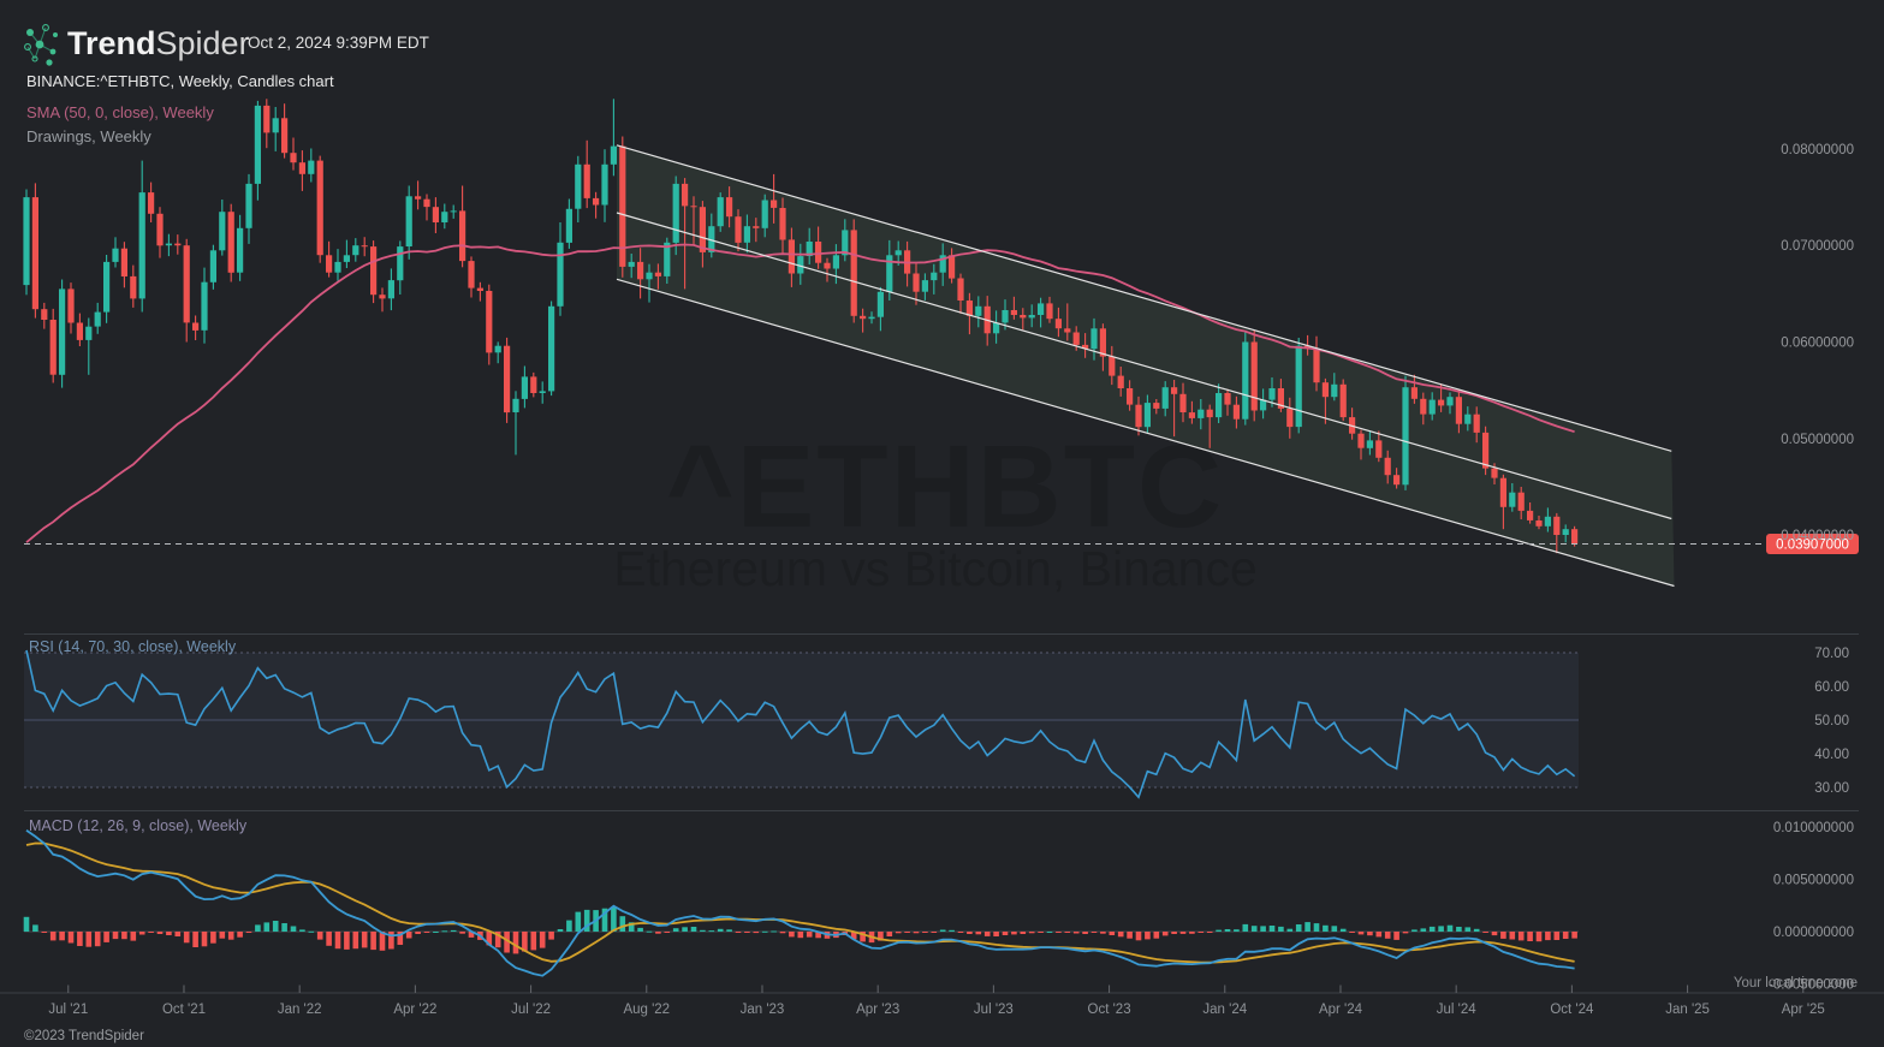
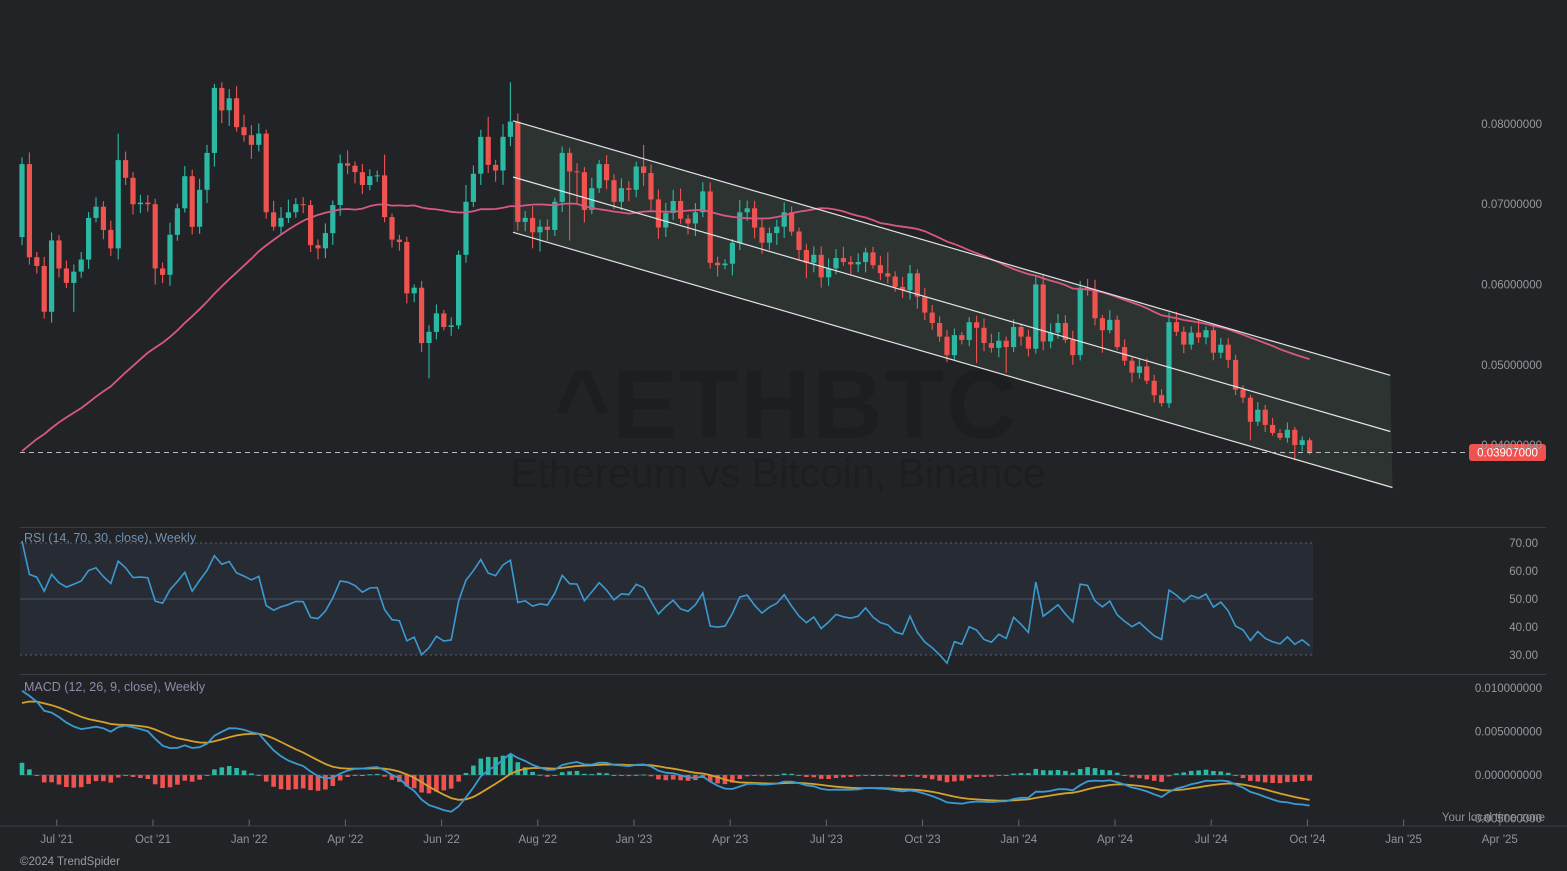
  ^ETHBTC
  Ethereum vs Bitcoin, Binance
  0.03907000
  Jul '21
  Oct '21
  Jan '22
  Apr '22
- Jul '22
+ Jun '22
  Aug '22
  Jan '23
  Apr '23
  Jul '23
  Oct '23
  Jan '24
  Apr '24
  Jul '24
  Oct '24
  Jan '25
  Apr '25
  0.08000000
  0.07000000
  0.06000000
  0.05000000
  0.04000000
  70.00
  60.00
  50.00
  40.00
  30.00
  0.010000000
  0.005000000
  0.000000000
  -0.005000000
  RSI (14, 70, 30, close), Weekly
  MACD (12, 26, 9, close), Weekly
- TrendSpider
- Oct 2, 2024 9:39PM EDT
- BINANCE:^ETHBTC, Weekly, Candles chart
- SMA (50, 0, close), Weekly
- Drawings, Weekly
  Your local time zone
- ©2023 TrendSpider
+ ©2024 TrendSpider
